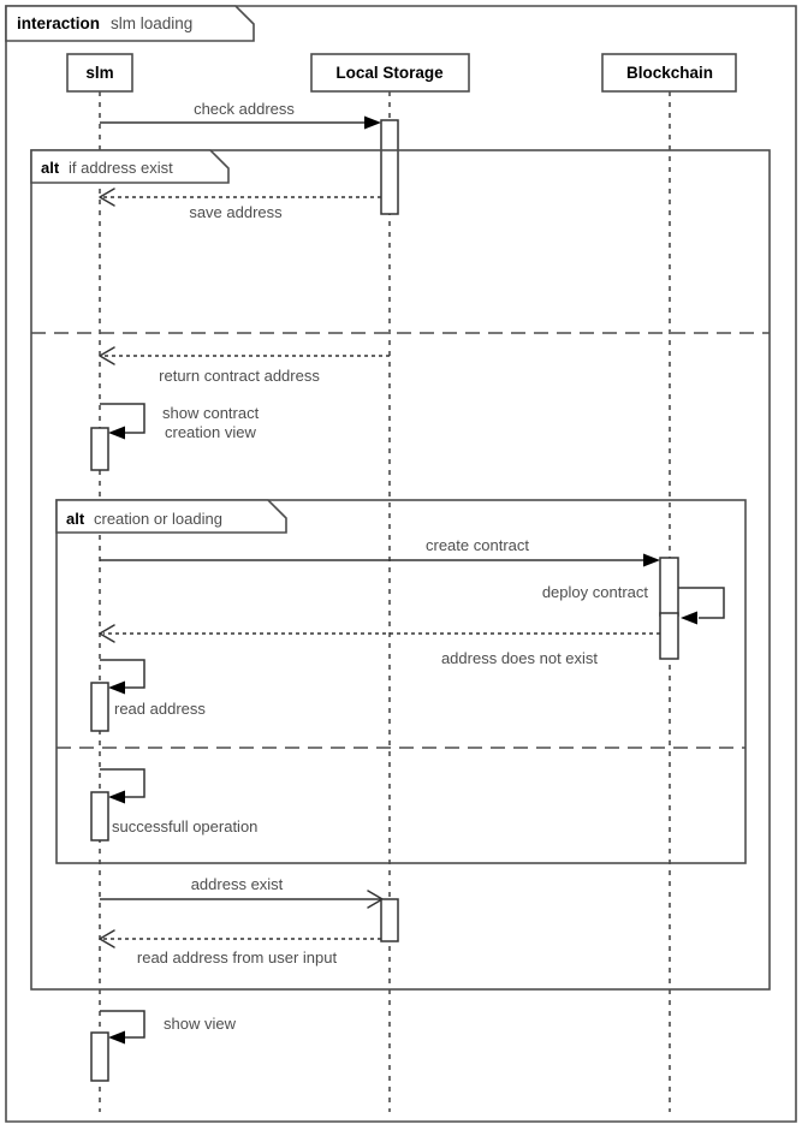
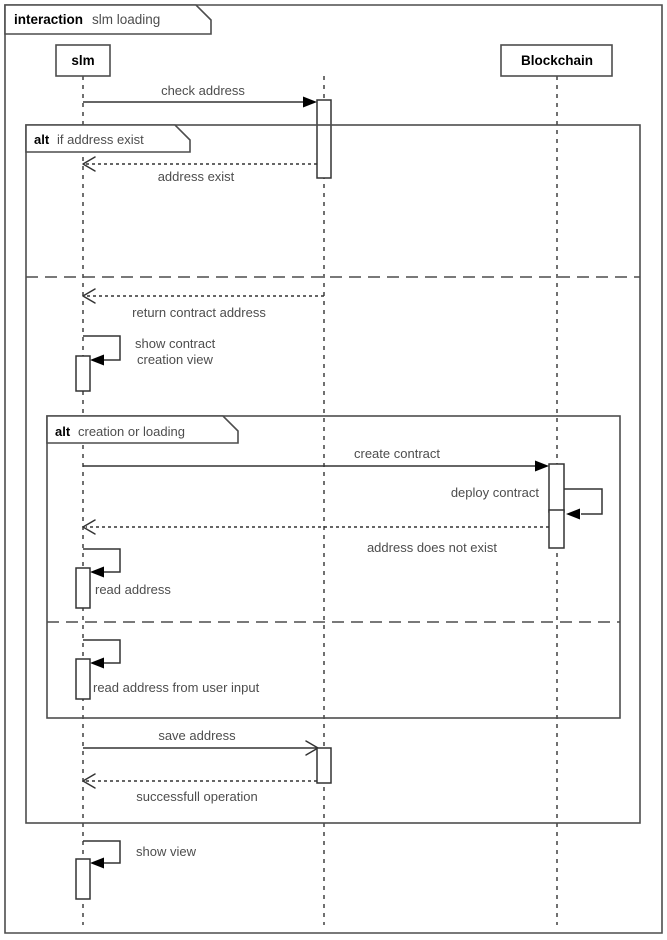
  interaction
  slm loading
  slm
- Local Storage
  Blockchain
  check address
  alt
  if address exist
- save address
+ address exist
  return contract address
  show contract
  creation view
  alt
  creation or loading
  create contract
  deploy contract
  address does not exist
  read address
- successfull operation
+ read address from user input
- address exist
+ save address
- read address from user input
+ successfull operation
  show view
